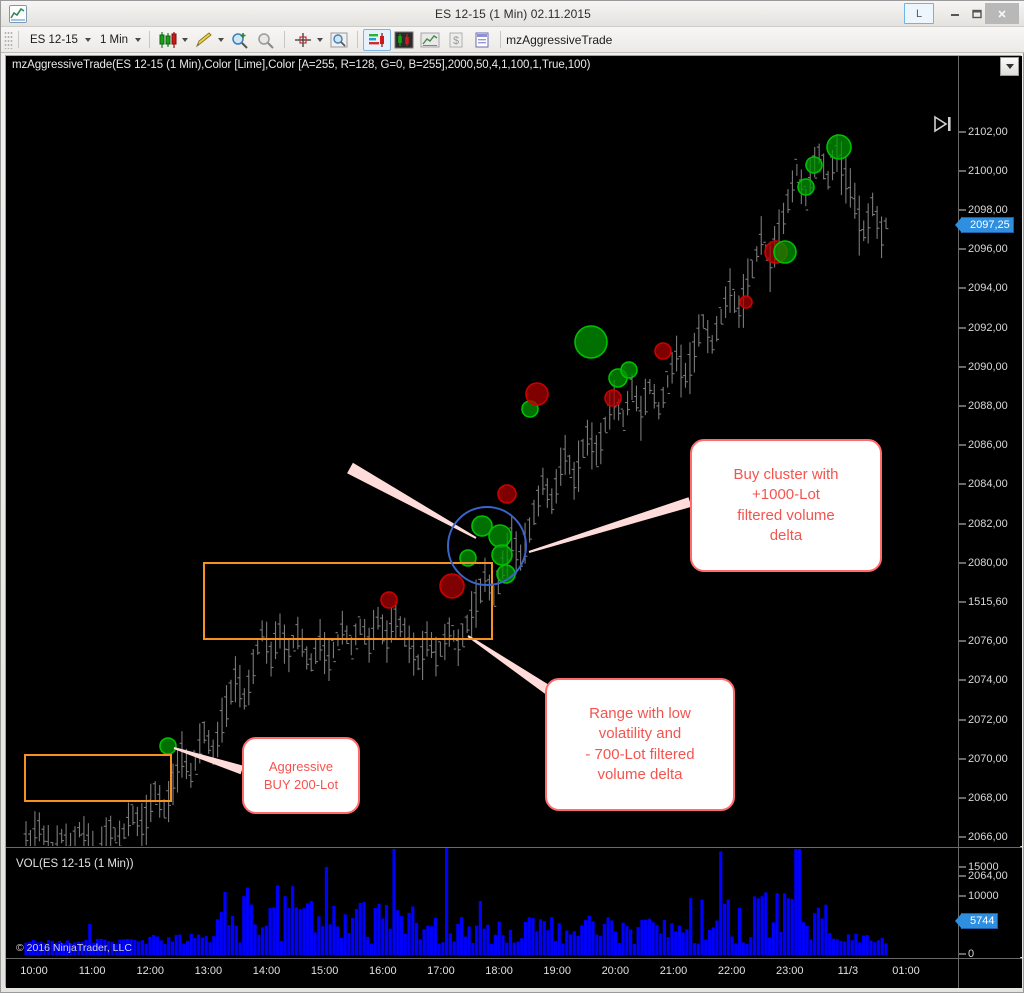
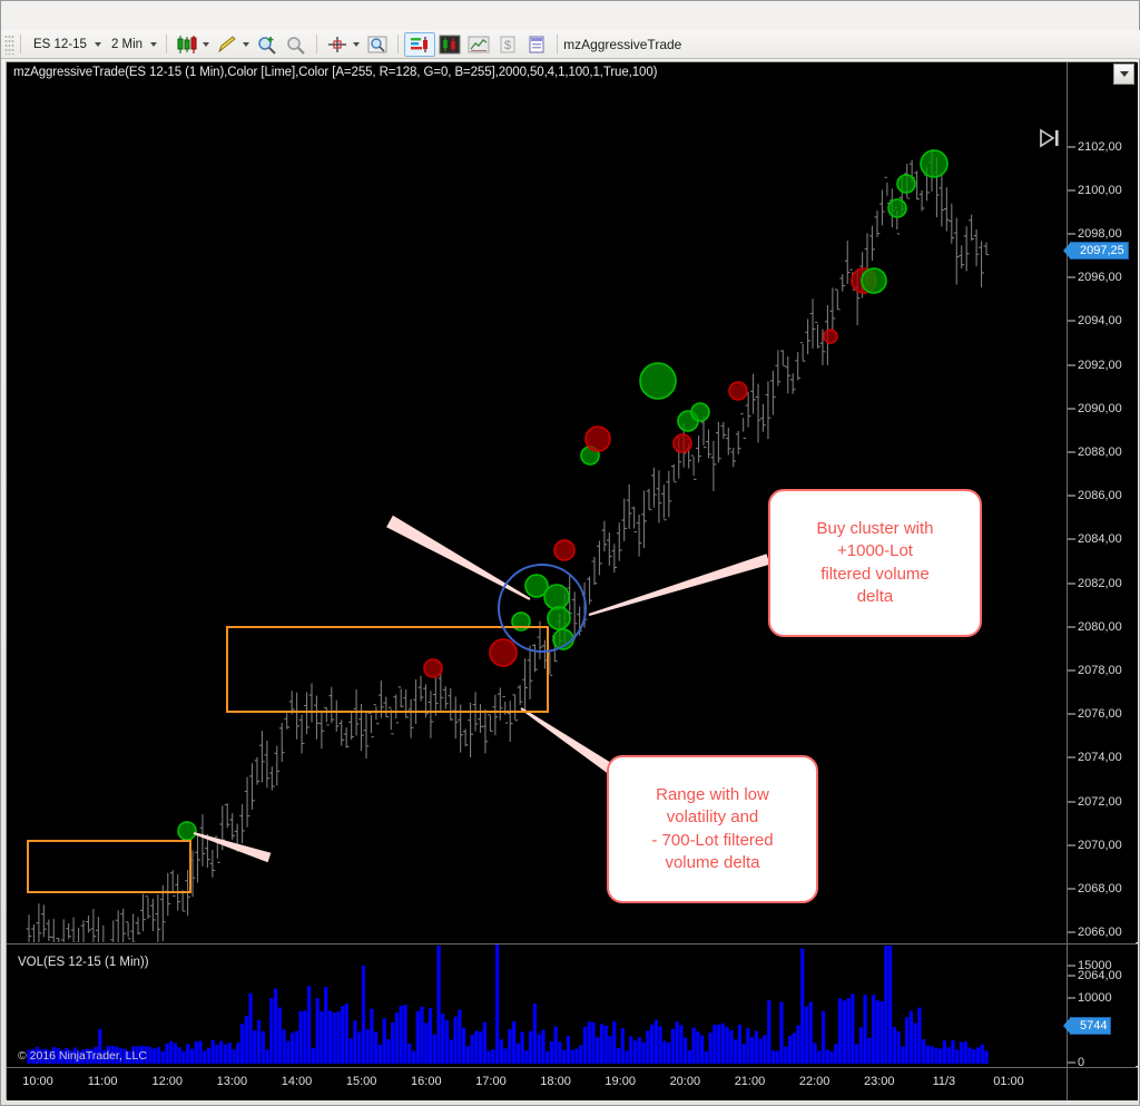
- ES 12-15 (1 Min) 02.11.2015
- L
  ES 12-15
- 1 Min
+ 2 Min
  $
  mzAggressiveTrade
  mzAggressiveTrade(ES 12-15 (1 Min),Color [Lime],Color [A=255, R=128, G=0, B=255],2000,50,4,1,100,1,True,100)
  VOL(ES 12-15 (1 Min))
  © 2016 NinjaTrader, LLC
  10:00
  11:00
  12:00
  13:00
  14:00
  15:00
  16:00
  17:00
  18:00
  19:00
  20:00
  21:00
  22:00
  23:00
  11/3
  01:00
  2102,00
  2100,00
  2098,00
  2096,00
  2094,00
  2092,00
  2090,00
  2088,00
  2086,00
  2084,00
  2082,00
  2080,00
- 1515,60
+ 2078,00
  2076,00
  2074,00
  2072,00
  2070,00
  2068,00
  2066,00
  2064,00
  2097,25
  15000
  10000
  0
  5744
  Buy cluster with
  +1000-Lot
  filtered volume
  delta
  Range with low
  volatility and
  - 700-Lot filtered
  volume delta
- Aggressive
- BUY 200-Lot
